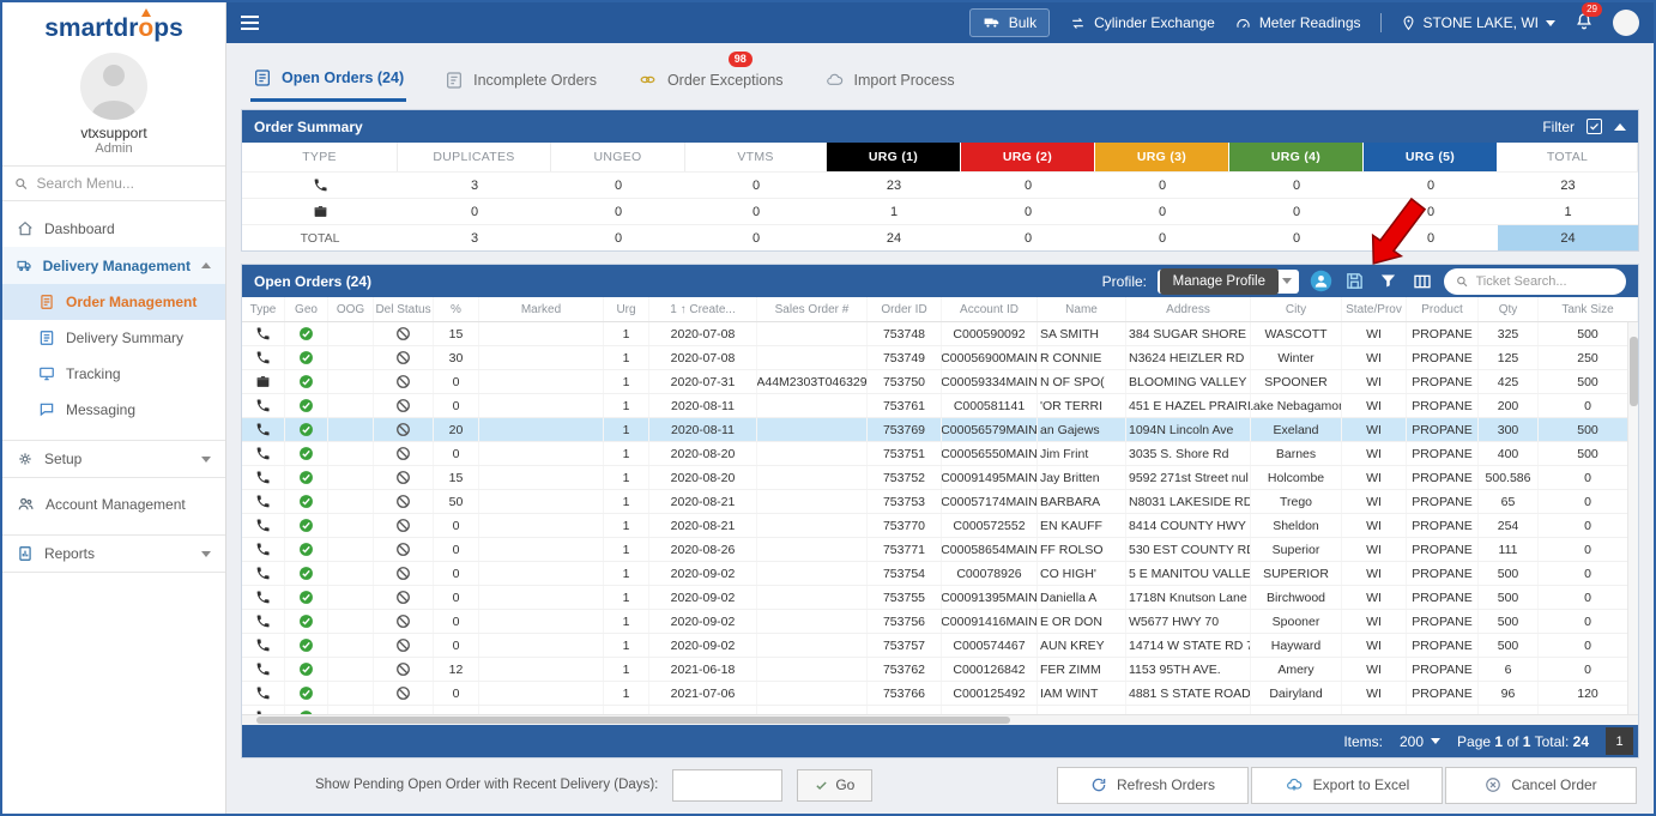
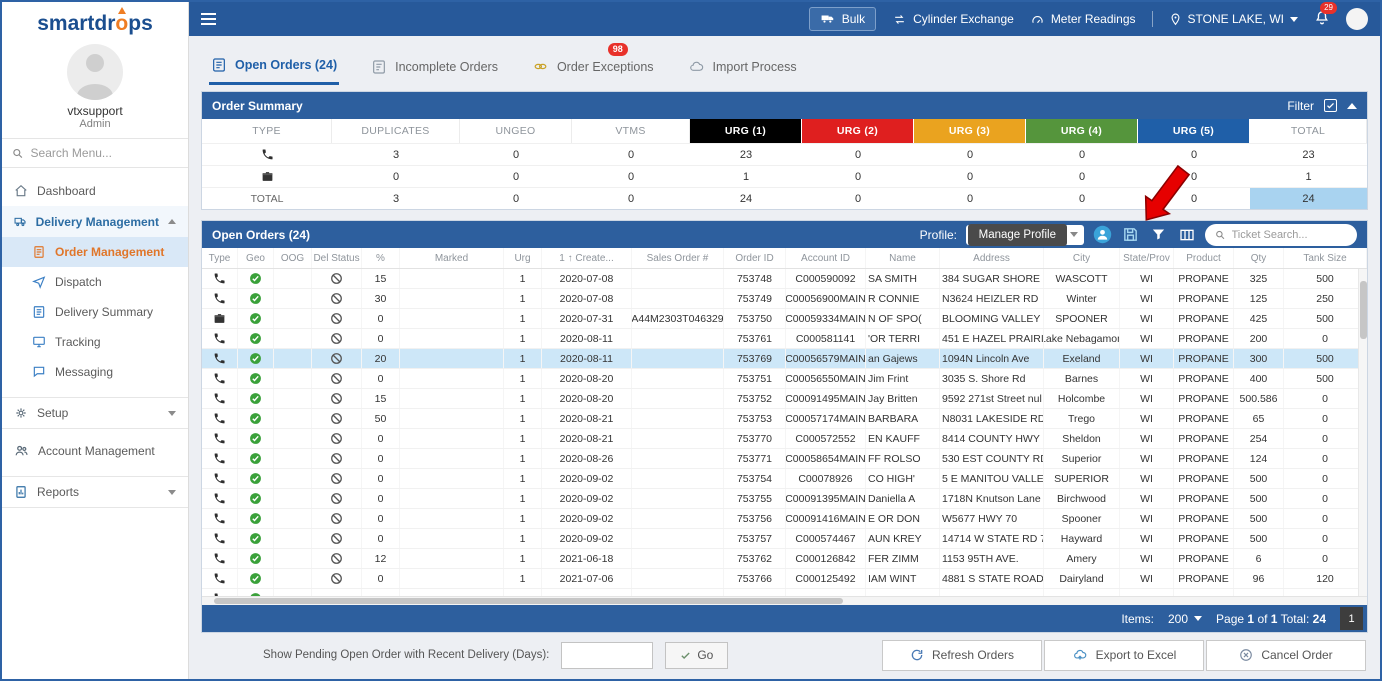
  smartdrops
  vtxsupport
  Admin
  Search Menu...
  Dashboard
  Delivery Management
  Order Management
+ Dispatch
  Delivery Summary
  Tracking
  Messaging
  Setup
  Account Management
  Reports
  Bulk
  Cylinder Exchange
  Meter Readings
  STONE LAKE, WI
  29
  Open Orders (24)
  Incomplete Orders
  Order Exceptions
  98
  Import Process
  Order Summary
  Filter
  TYPE
  DUPLICATES
  UNGEO
  VTMS
  URG (1)
  URG (2)
  URG (3)
  URG (4)
  URG (5)
  TOTAL
  3
  0
  0
  23
  0
  0
  0
  0
  23
  0
  0
  0
  1
  0
  0
  0
  0
  1
  TOTAL
  3
  0
  0
  24
  0
  0
  0
  0
  24
  Open Orders (24)
  Profile:
  Ticket Search...
  Manage Profile
  Type
  Geo
  OOG
  Del Status
  %
  Marked
  Urg
  1 ↑ Create...
  Sales Order #
  Order ID
  Account ID
  Name
  Address
  City
  State/Prov
  Product
  Qty
  Tank Size
  15
  1
  2020-07-08
  753748
  C000590092
  SA SMITH
  384 SUGAR SHORE
  WASCOTT
  WI
  PROPANE
  325
  500
  30
  1
  2020-07-08
  753749
  C00056900MAIN
  R CONNIE
  N3624 HEIZLER RD
  Winter
  WI
  PROPANE
  125
  250
  0
  1
  2020-07-31
  A44M2303T046329
  753750
  C00059334MAIN
  N OF SPO(
  BLOOMING VALLEY
  SPOONER
  WI
  PROPANE
  425
  500
  0
  1
  2020-08-11
  753761
  C000581141
  'OR TERRI
  451 E HAZEL PRAIRI
  ake Nebagamo
  WI
  PROPANE
  200
  0
  20
  1
  2020-08-11
  753769
  C00056579MAIN
  an Gajews
  1094N Lincoln Ave
  Exeland
  WI
  PROPANE
  300
  500
  0
  1
  2020-08-20
  753751
  C00056550MAIN
  Jim Frint
  3035 S. Shore Rd
  Barnes
  WI
  PROPANE
  400
  500
  15
  1
  2020-08-20
  753752
  C00091495MAIN
  Jay Britten
  9592 271st Street nul
  Holcombe
  WI
  PROPANE
  500.586
  0
  50
  1
  2020-08-21
  753753
  C00057174MAIN
  BARBARA
  N8031 LAKESIDE RD
  Trego
  WI
  PROPANE
  65
  0
  0
  1
  2020-08-21
  753770
  C000572552
  EN KAUFF
  8414 COUNTY HWY
  Sheldon
  WI
  PROPANE
  254
  0
  0
  1
  2020-08-26
  753771
  C00058654MAIN
  FF ROLSO
  530 EST COUNTY R
  Superior
  WI
  PROPANE
- 111
+ 124
  0
  0
  1
  2020-09-02
  753754
  C00078926
  CO HIGH'
  5 E MANITOU VALLE
  SUPERIOR
  WI
  PROPANE
  500
  0
  0
  1
  2020-09-02
  753755
  C00091395MAIN
  Daniella A
  1718N Knutson Lane
  Birchwood
  WI
  PROPANE
  500
  0
  0
  1
  2020-09-02
  753756
  C00091416MAIN
  E OR DON
  W5677 HWY 70
  Spooner
  WI
  PROPANE
  500
  0
  0
  1
  2020-09-02
  753757
  C000574467
  AUN KREY
  14714 W STATE RD 7
  Hayward
  WI
  PROPANE
  500
  0
  12
  1
  2021-06-18
  753762
  C000126842
  FER ZIMM
  1153 95TH AVE.
  Amery
  WI
  PROPANE
  6
  0
  0
  1
  2021-07-06
  753766
  C000125492
  IAM WINT
  4881 S STATE ROAD
  Dairyland
  WI
  PROPANE
  96
  120
  Items:
  200
  Page 1 of 1 Total: 24
  1
  Show Pending Open Order with Recent Delivery (Days):
  Go
  Refresh Orders
  Export to Excel
  Cancel Order
